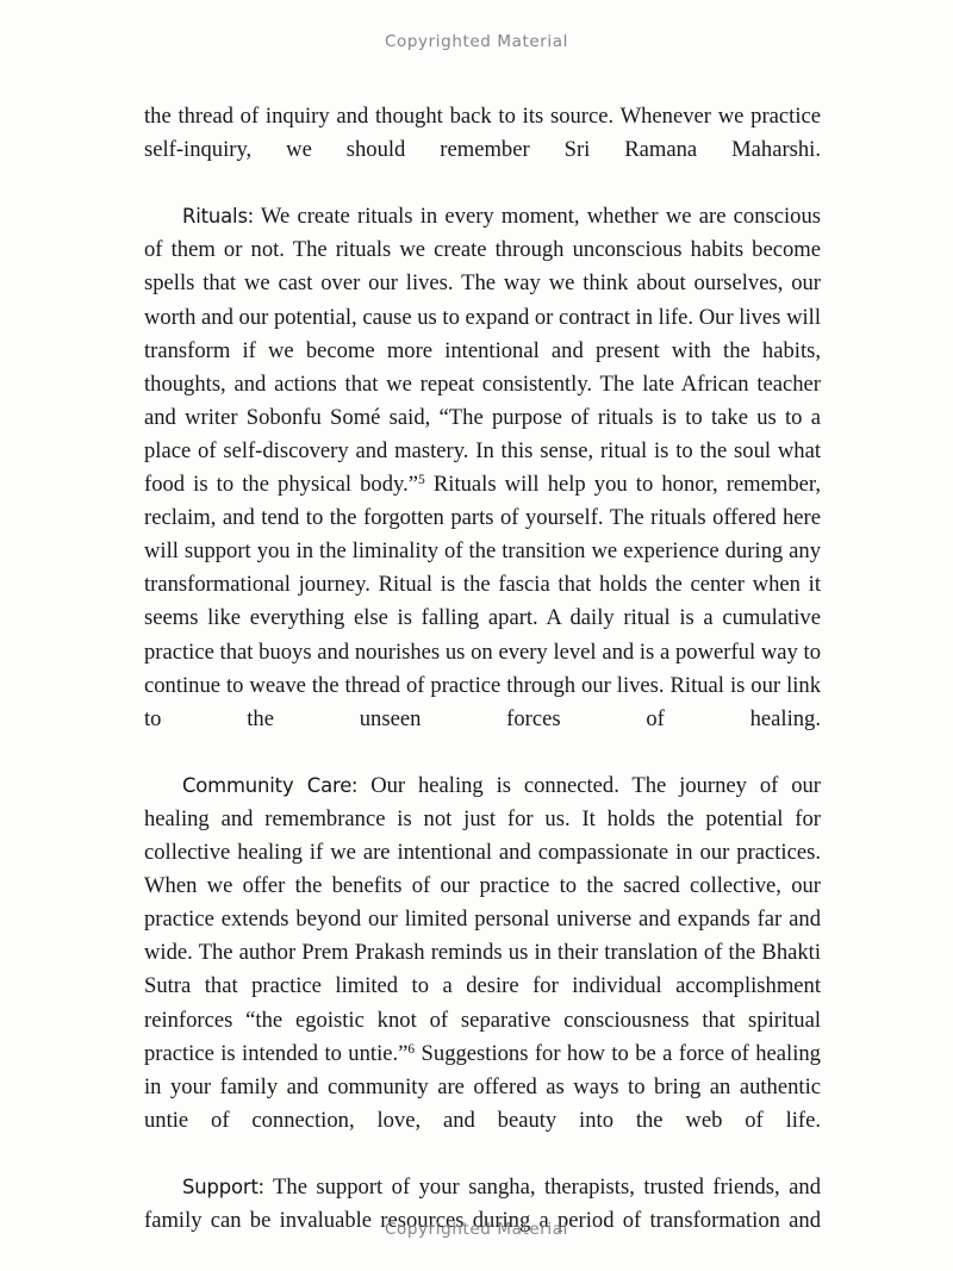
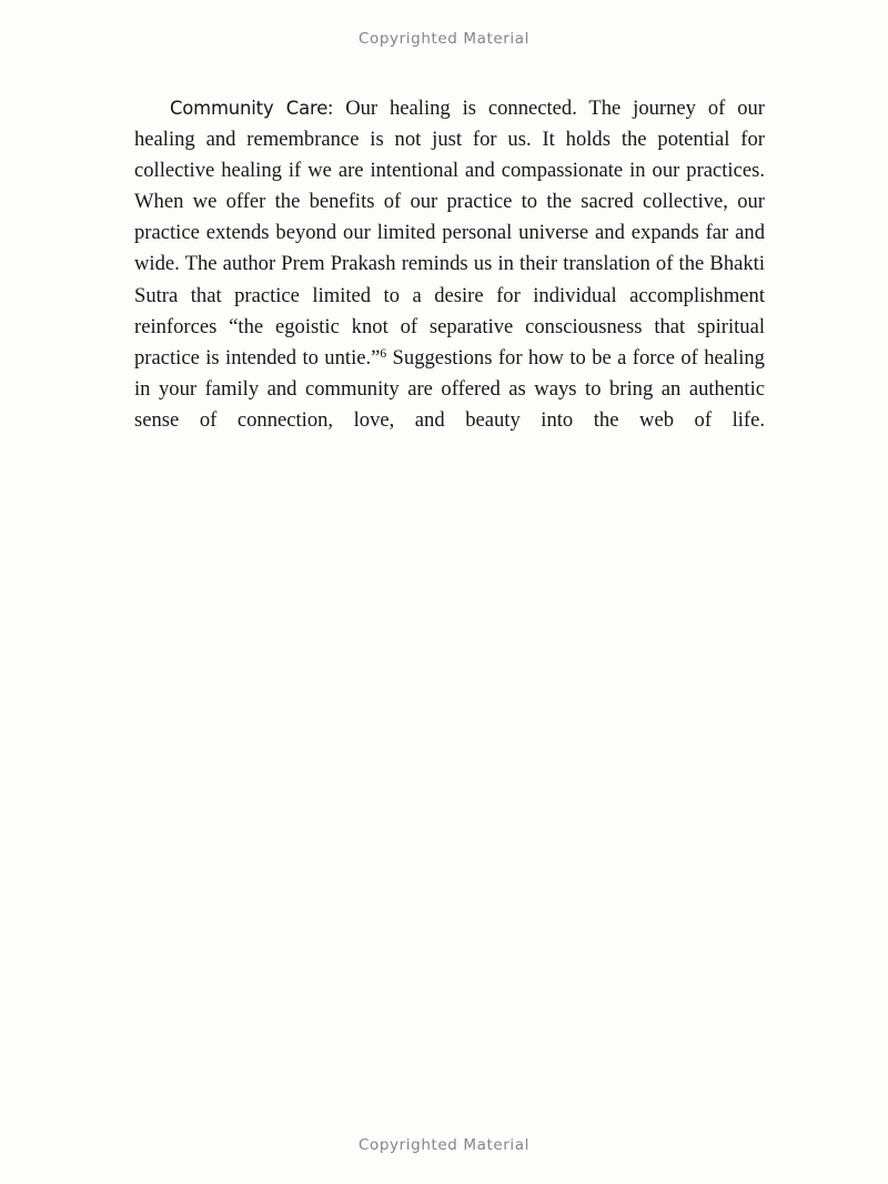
  Copyrighted Material
- the thread of inquiry and thought back to its source. Whenever we practice self-inquiry, we should remember Sri Ramana Maharshi.
- Rituals: We create rituals in every moment, whether we are conscious of them or not. The rituals we create through unconscious habits become spells that we cast over our lives. The way we think about ourselves, our worth and our potential, cause us to expand or contract in life. Our lives will transform if we become more intentional and present with the habits, thoughts, and actions that we repeat consistently. The late African teacher and writer Sobonfu Somé said, “The purpose of rituals is to take us to a place of self-discovery and mastery. In this sense, ritual is to the soul what food is to the physical body.”5 Rituals will help you to honor, remember, reclaim, and tend to the forgotten parts of yourself. The rituals offered here will support you in the liminality of the transition we experience during any transformational journey. Ritual is the fascia that holds the center when it seems like everything else is falling apart. A daily ritual is a cumulative practice that buoys and nourishes us on every level and is a powerful way to continue to weave the thread of practice through our lives. Ritual is our link to the unseen forces of healing.
- Community Care: Our healing is connected. The journey of our healing and remembrance is not just for us. It holds the potential for collective healing if we are intentional and compassionate in our practices. When we offer the benefits of our practice to the sacred collective, our practice extends beyond our limited personal universe and expands far and wide. The author Prem Prakash reminds us in their translation of the Bhakti Sutra that practice limited to a desire for individual accomplishment reinforces “the egoistic knot of separative consciousness that spiritual practice is intended to untie.”6 Suggestions for how to be a force of healing in your family and community are offered as ways to bring an authentic untie of connection, love, and beauty into the web of life.
+ Community Care: Our healing is connected. The journey of our healing and remembrance is not just for us. It holds the potential for collective healing if we are intentional and compassionate in our practices. When we offer the benefits of our practice to the sacred collective, our practice extends beyond our limited personal universe and expands far and wide. The author Prem Prakash reminds us in their translation of the Bhakti Sutra that practice limited to a desire for individual accomplishment reinforces “the egoistic knot of separative consciousness that spiritual practice is intended to untie.”6 Suggestions for how to be a force of healing in your family and community are offered as ways to bring an authentic sense of connection, love, and beauty into the web of life.
- Support: The support of your sangha, therapists, trusted friends, and family can be invaluable resources during a period of transformation and
  Copyrighted Material
